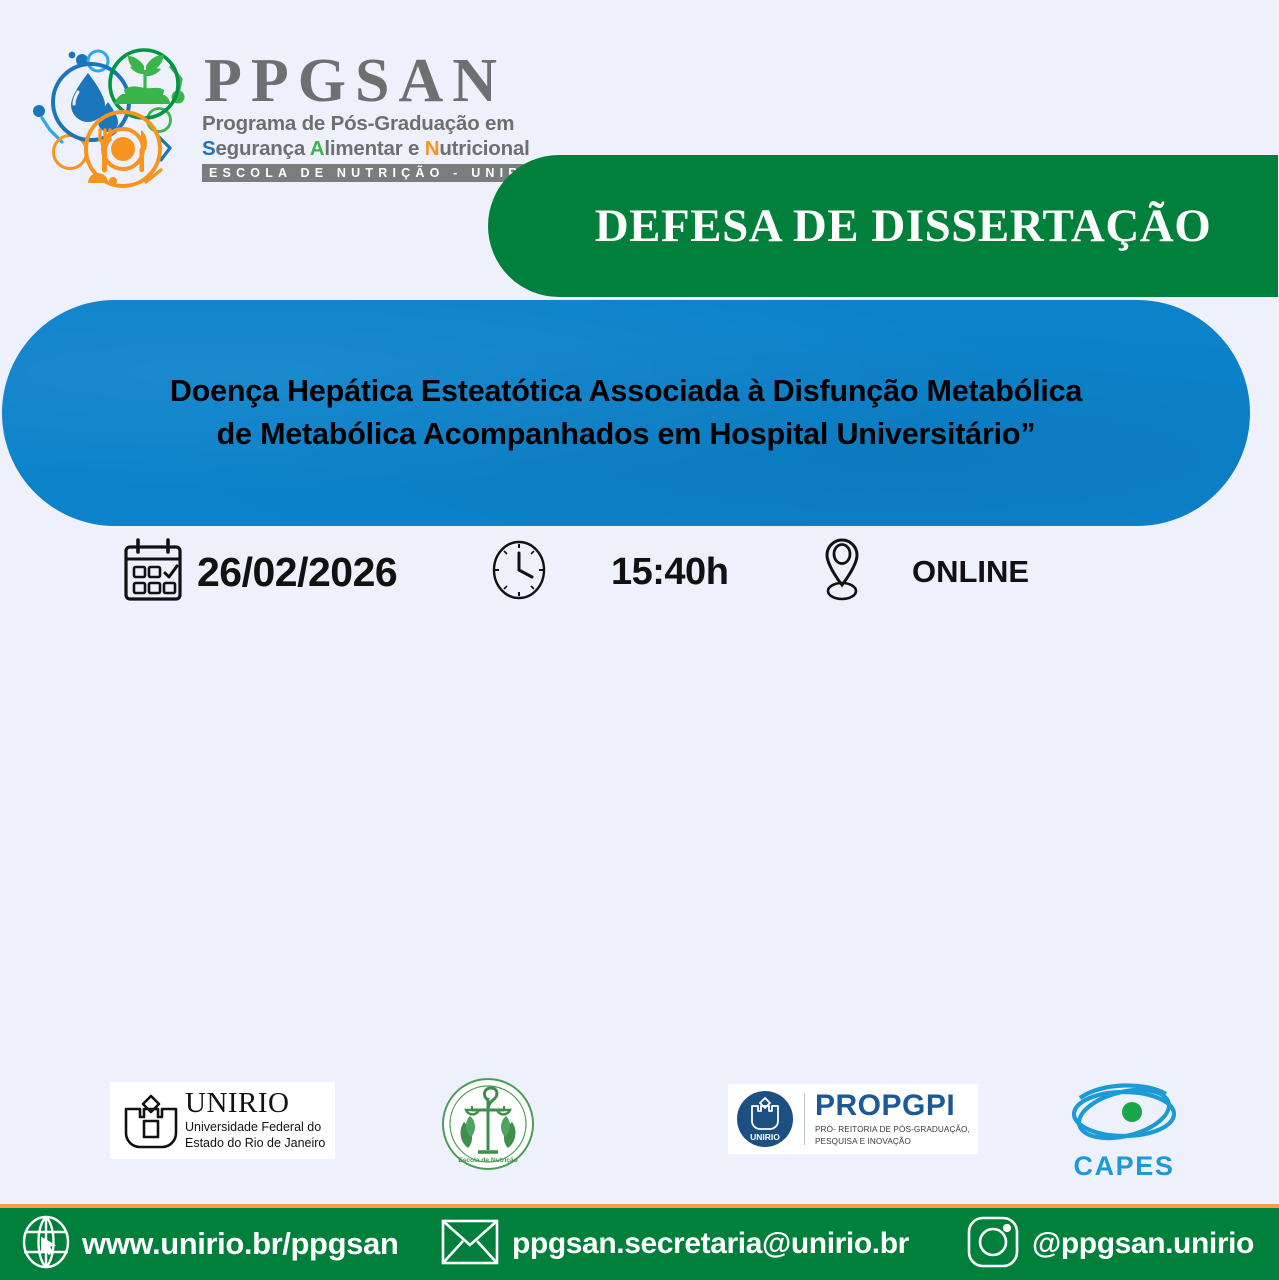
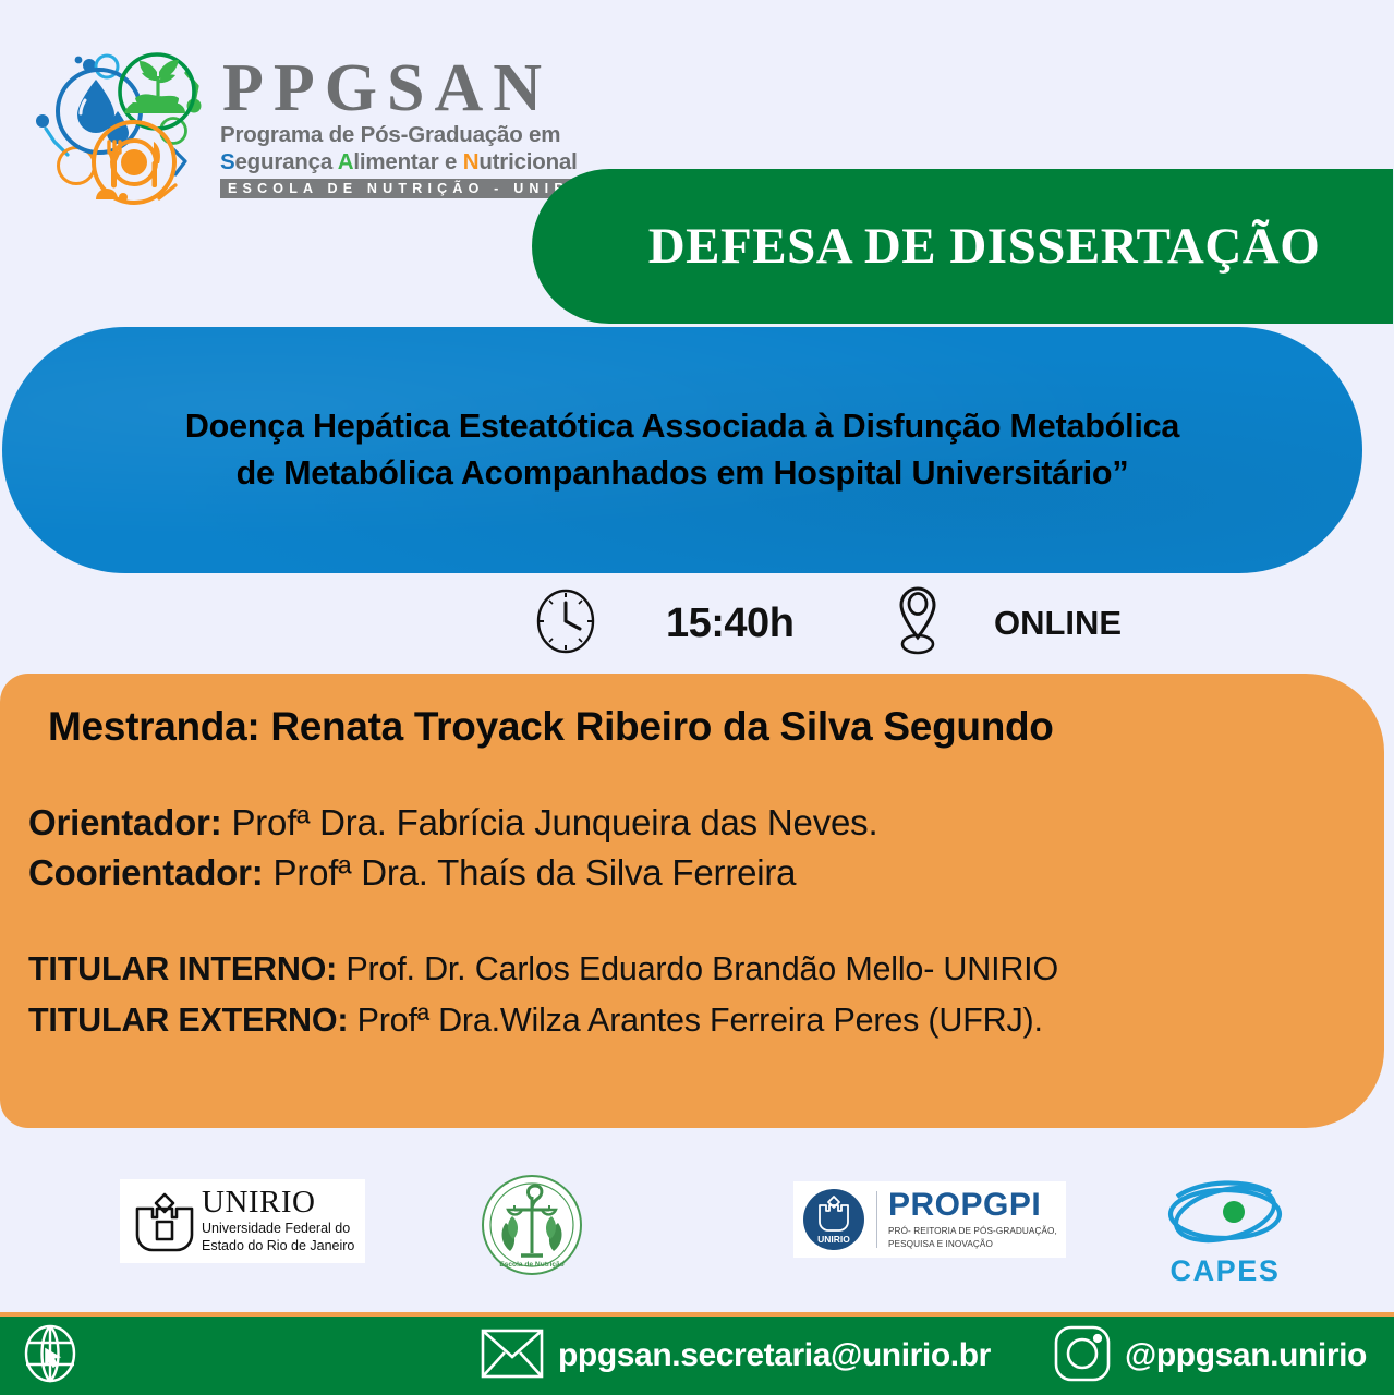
  PPGSAN
  Programa de Pós-Graduação em
  Segurança Alimentar e Nutricional
  ESCOLA DE NUTRIÇÃO - UNI
  DEFESA DE DISSERTAÇÃO
  Doença Hepática Esteatótica Associada à Disfunção Metabólica
  de Metabólica Acompanhados em Hospital Universitário”
- 26/02/2026
  15:40h
  ONLINE
+ Mestranda: Renata Troyack Ribeiro da Silva Segundo
+ Orientador: Profª Dra. Fabrícia Junqueira das Neves.
+ Coorientador: Profª Dra. Thaís da Silva Ferreira
+ TITULAR INTERNO: Prof. Dr. Carlos Eduardo Brandão Mello- UNIRIO
+ TITULAR EXTERNO: Profª Dra.Wilza Arantes Ferreira Peres (UFRJ).
  UNIRIO
  Universidade Federal do
  Estado do Rio de Janeiro
  UNIRIO
  PROPGPI
  PRÓ- REITORIA DE PÓS-GRADUAÇÃO,
  PESQUISA E INOVAÇÃO
  CAPES
- www.unirio.br/ppgsan
  ppgsan.secretaria@unirio.br
  @ppgsan.unirio
